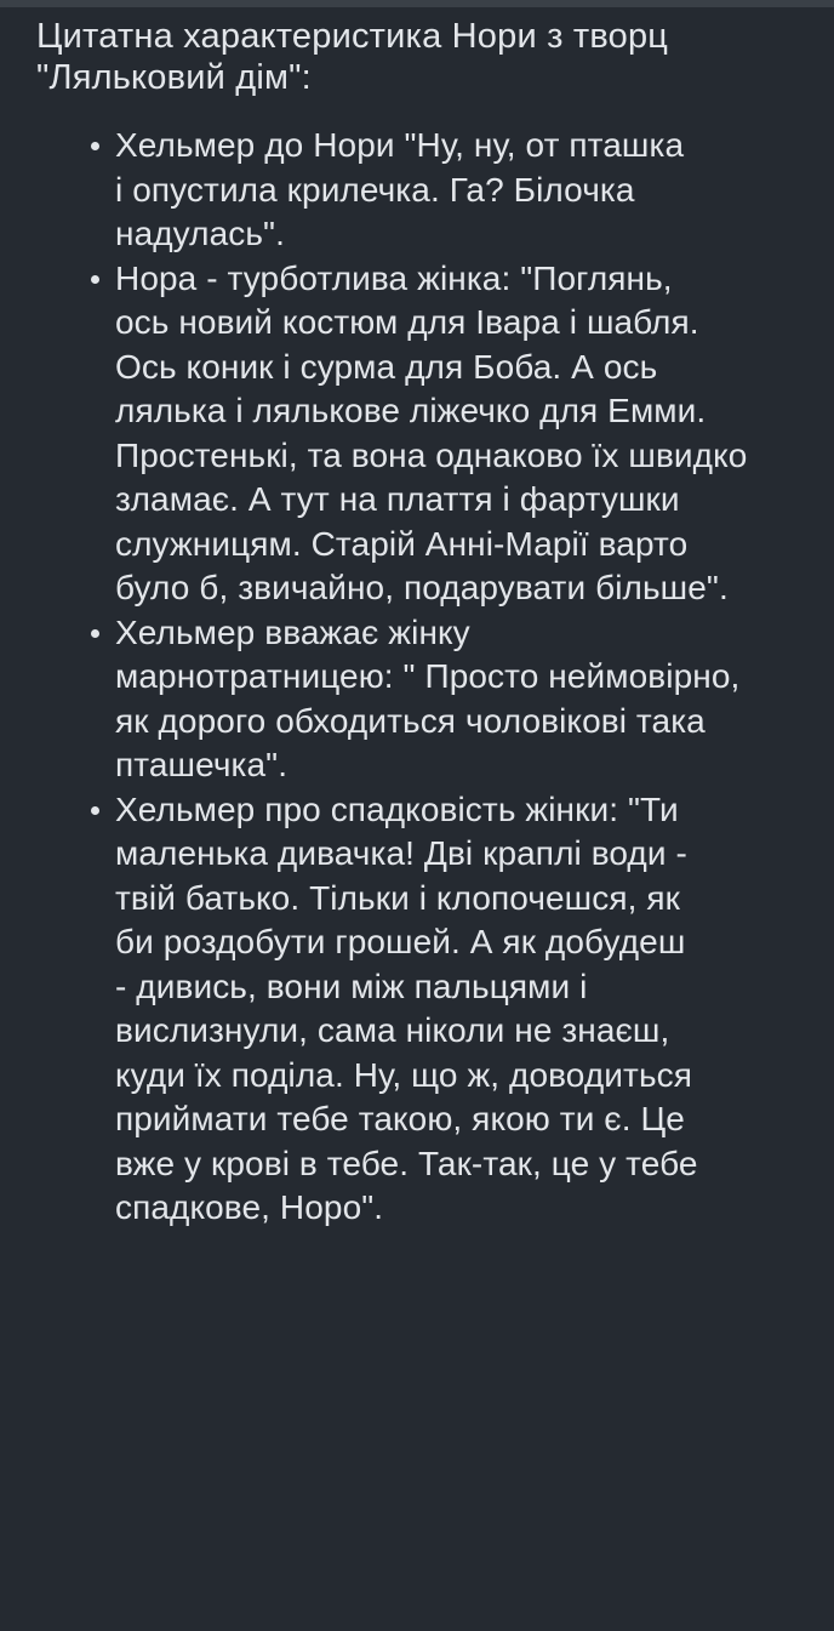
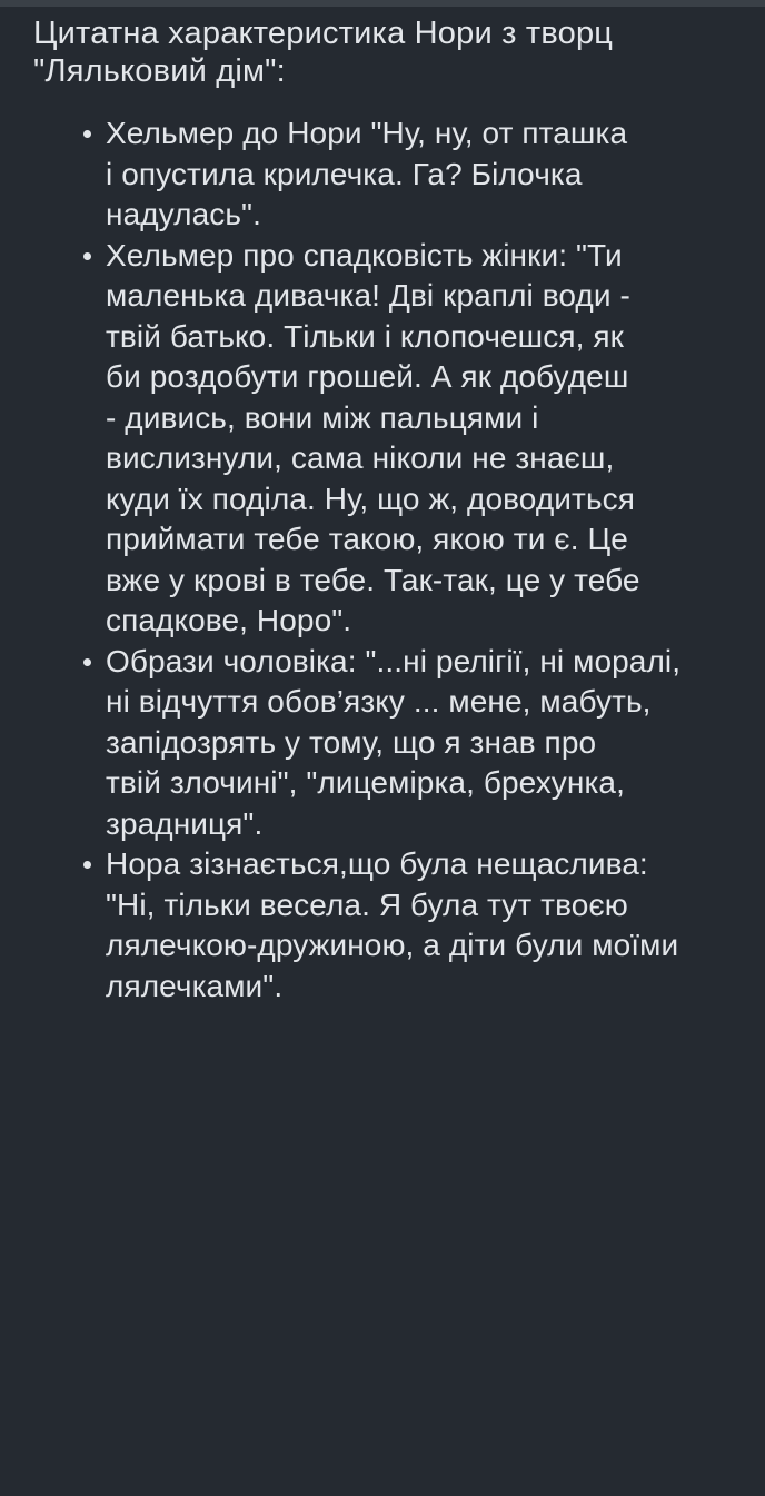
  Цитатна характеристика Нори з творц
  "Ляльковий дім":
  Хельмер до Нори "Ну, ну, от пташка
  і опустила крилечка. Га? Білочка
  надулась".
- Нора - турботлива жінка: "Поглянь,
- ось новий костюм для Івара і шабля.
- Ось коник і сурма для Боба. А ось
- лялька і лялькове ліжечко для Емми.
- Простенькі, та вона однаково їх швидко
- зламає. А тут на плаття і фартушки
- служницям. Старій Анні-Марії варто
- було б, звичайно, подарувати більше".
- Хельмер вважає жінку
- марнотратницею: " Просто неймовірно,
- як дорого обходиться чоловікові така
- пташечка".
  Хельмер про спадковість жінки: "Ти
  маленька дивачка! Дві краплі води -
  твій батько. Тільки і клопочешся, як
  би роздобути грошей. А як добудеш
  - дивись, вони між пальцями і
  вислизнули, сама ніколи не знаєш,
  куди їх поділа. Ну, що ж, доводиться
  приймати тебе такою, якою ти є. Це
  вже у крові в тебе. Так-так, це у тебе
  спадкове, Норо".
+ Образи чоловіка: "...ні релігії, ні моралі,
+ ні відчуття обов’язку ... мене, мабуть,
+ запідозрять у тому, що я знав про
+ твій злочині", "лицемірка, брехунка,
+ зрадниця".
+ Нора зізнається,що була нещаслива:
+ "Ні, тільки весела. Я була тут твоєю
+ лялечкою-дружиною, а діти були моїми
+ лялечками".
